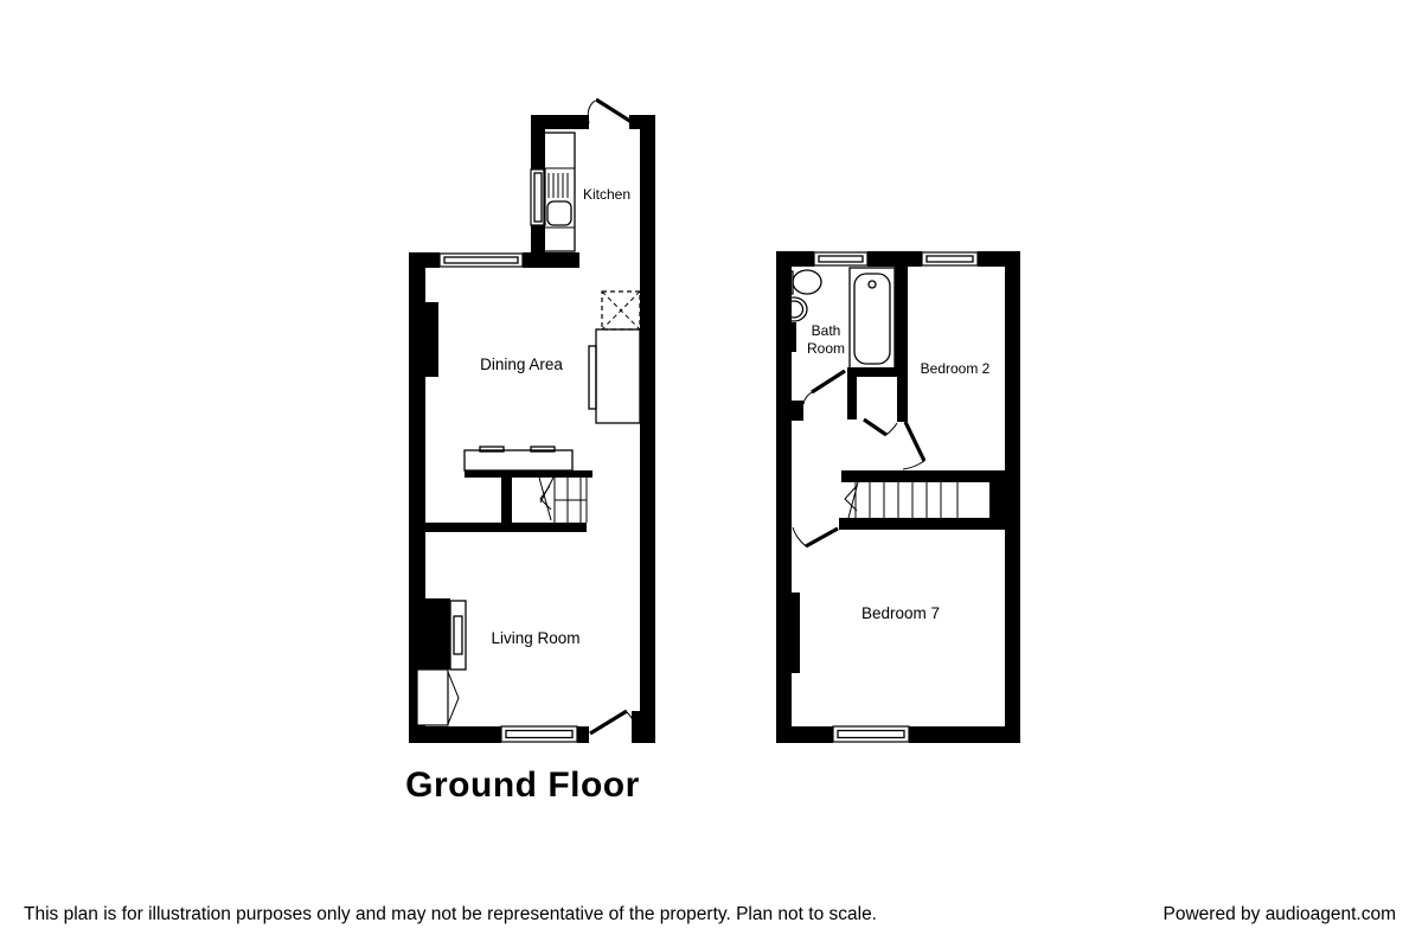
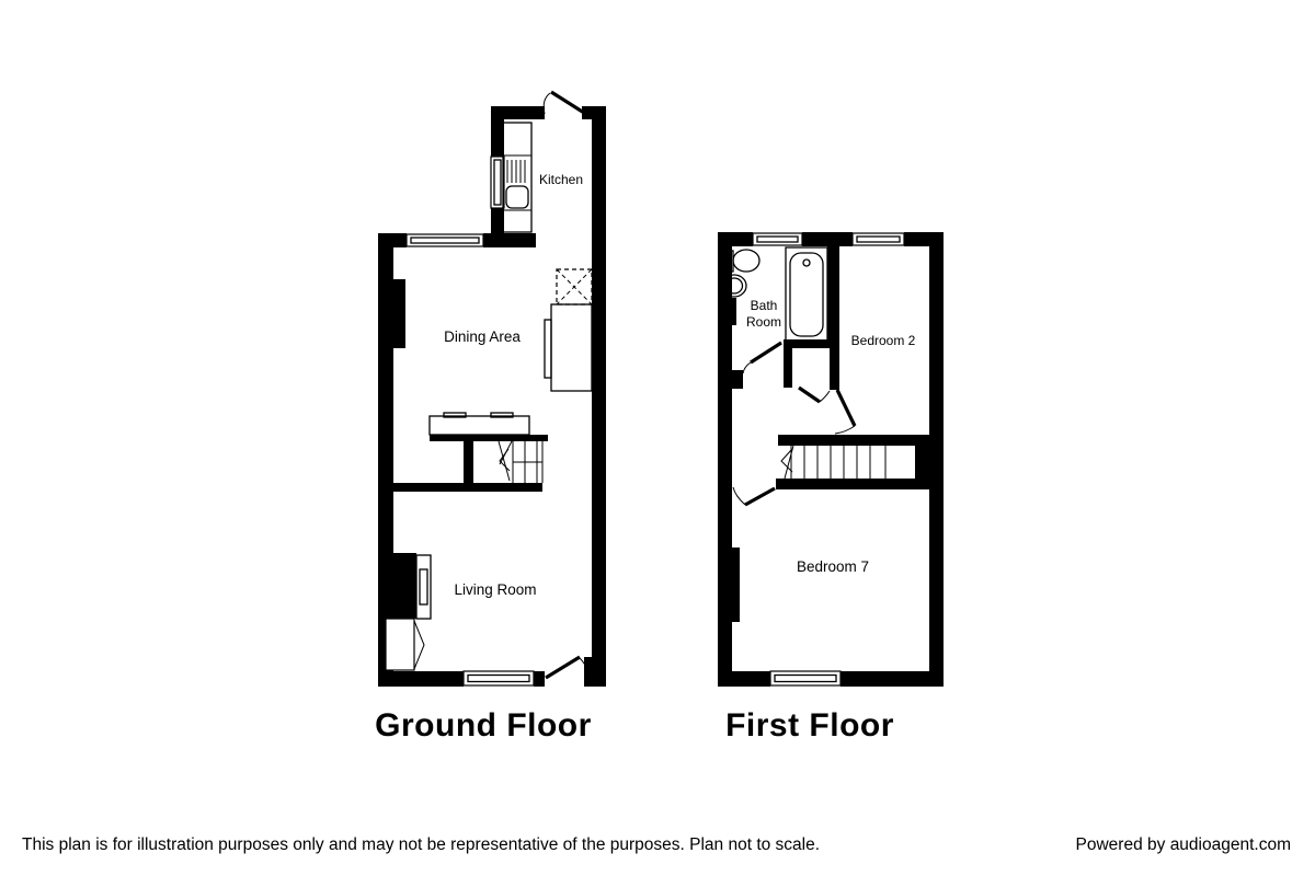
  Kitchen
  Dining Area
  Living Room
  Bath
  Room
  Bedroom 2
  Bedroom 7
  Ground Floor
+ First Floor
- This plan is for illustration purposes only and may not be representative of the property. Plan not to scale.
+ This plan is for illustration purposes only and may not be representative of the purposes. Plan not to scale.
  Powered by audioagent.com
